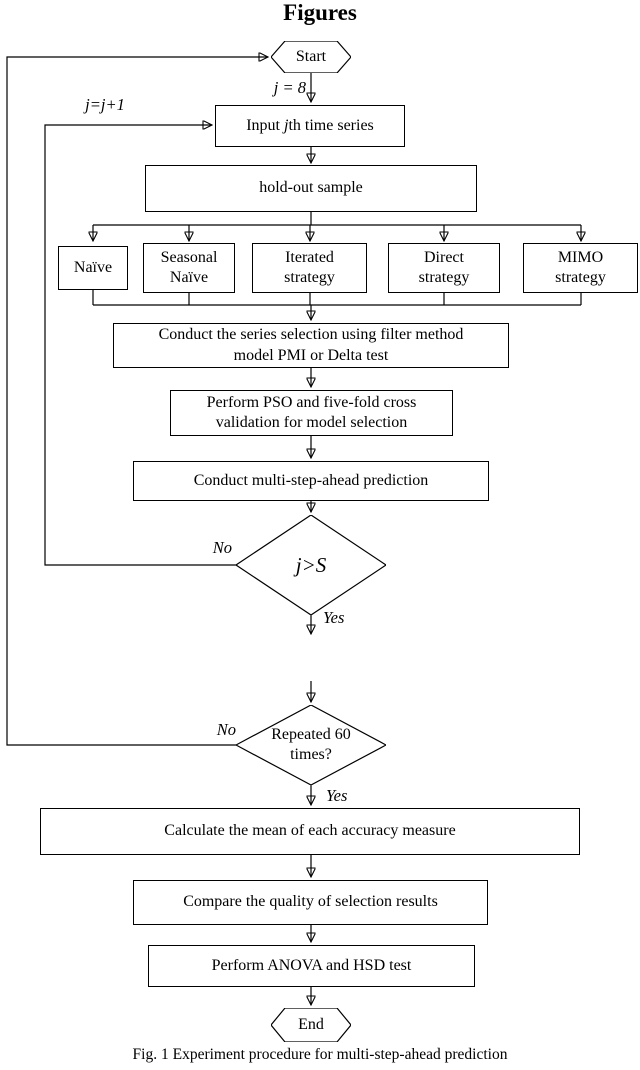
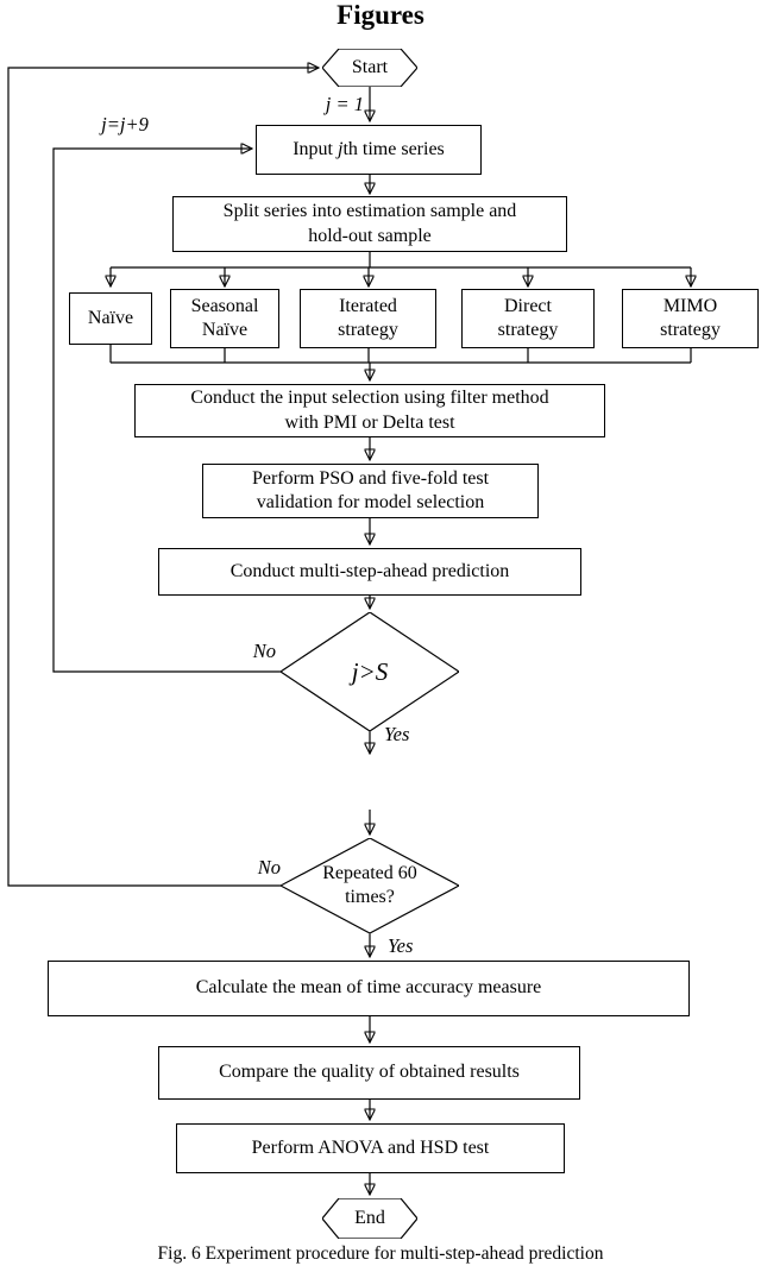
  Figures
  Start
- j = 8
+ j = 1
- j=j+1
+ j=j+9
  Input jth time series
+ Split series into estimation sample and
  hold-out sample
  Naïve
  Seasonal
  Naïve
  Iterated
  strategy
  Direct
  strategy
  MIMO
  strategy
- Conduct the series selection using filter method
+ Conduct the input selection using filter method
- model PMI or Delta test
+ with PMI or Delta test
- Perform PSO and five-fold cross
+ Perform PSO and five-fold test
  validation for model selection
  Conduct multi-step-ahead prediction
  j>S
  No
  Yes
  Repeated 60
  times?
  No
  Yes
- Calculate the mean of each accuracy measure
+ Calculate the mean of time accuracy measure
- Compare the quality of selection results
+ Compare the quality of obtained results
  Perform ANOVA and HSD test
  End
- Fig. 1 Experiment procedure for multi-step-ahead prediction
+ Fig. 6 Experiment procedure for multi-step-ahead prediction
